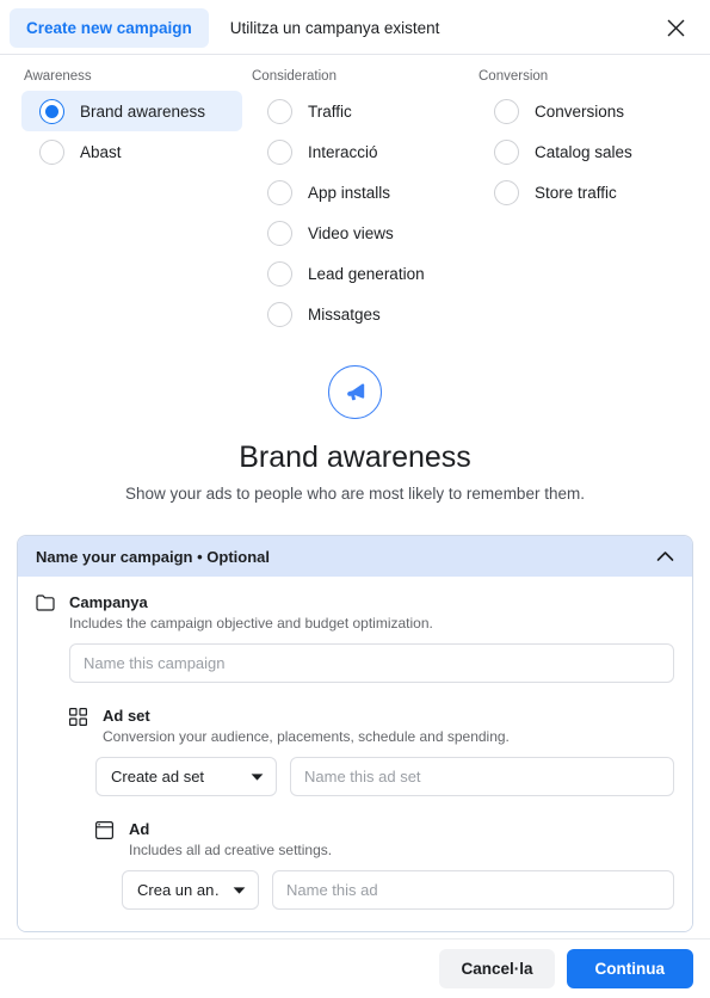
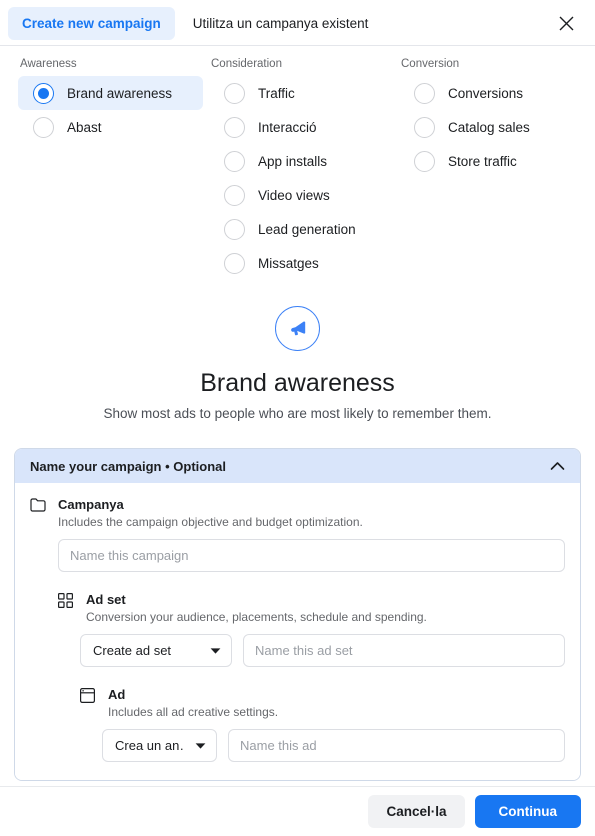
  Create new campaign
  Utilitza un campanya existent
  Awareness
  Brand awareness
  Abast
  Consideration
  Traffic
  Interacció
  App installs
  Video views
  Lead generation
  Missatges
  Conversion
  Conversions
  Catalog sales
  Store traffic
  Brand awareness
- Show your ads to people who are most likely to remember them.
+ Show most ads to people who are most likely to remember them.
  Name your campaign • Optional
  Campanya
  Includes the campaign objective and budget optimization.
  Name this campaign
  Ad set
  Conversion your audience, placements, schedule and spending.
  Create ad set
  Name this ad set
  Ad
  Includes all ad creative settings.
  Crea un an
  Name this ad
  Cancel·la
  Continua
